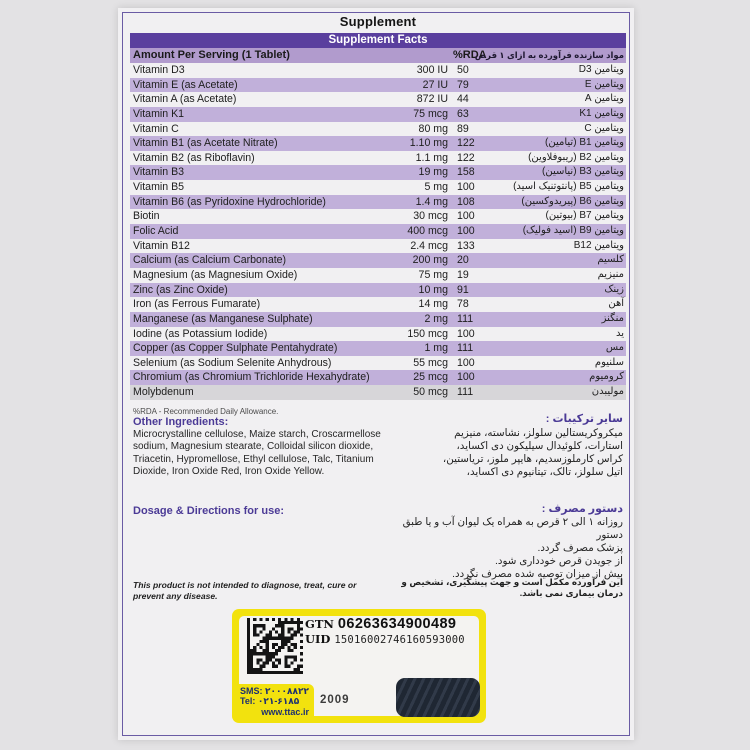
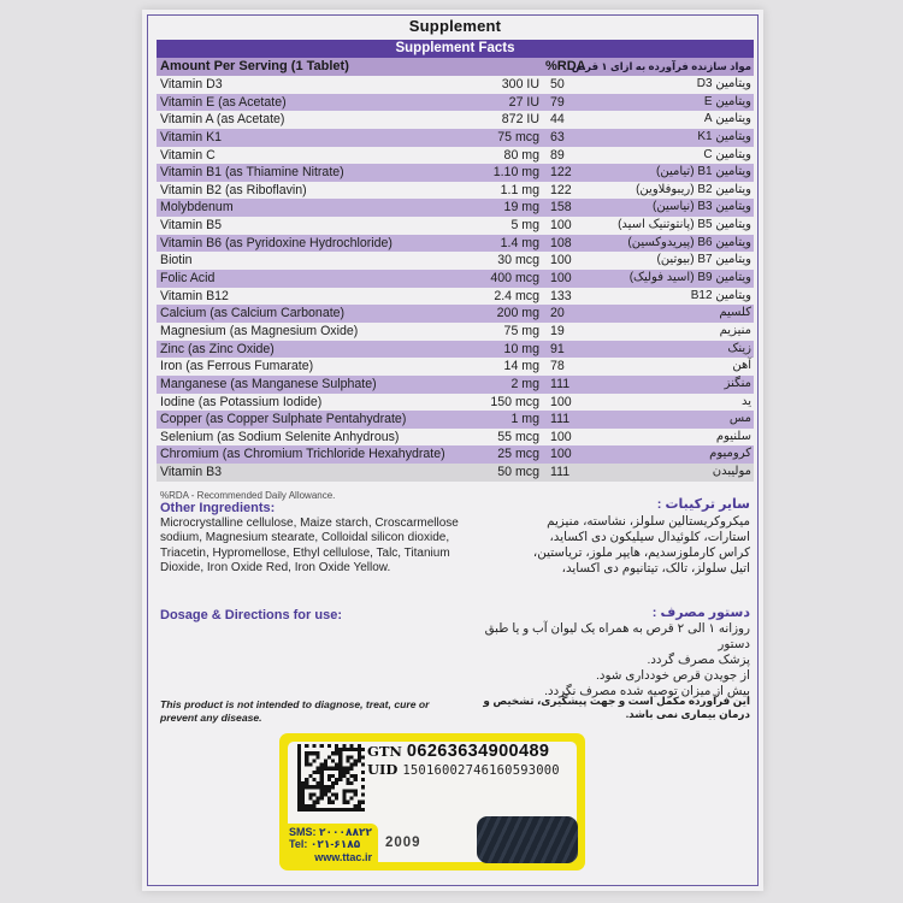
  Supplement
  Supplement Facts
  Amount Per Serving (1 Tablet)
  %RDA
  مواد سازنده فرآورده به ازای ۱ قرص
  Vitamin D3
  300 IU
  50
  ویتامین D3
  Vitamin E (as Acetate)
  27 IU
  79
  ویتامین E
  Vitamin A (as Acetate)
  872 IU
  44
  ویتامین A
  Vitamin K1
  75 mcg
  63
  ویتامین K1
  Vitamin C
  80 mg
  89
  ویتامین C
- Vitamin B1 (as Acetate Nitrate)
+ Vitamin B1 (as Thiamine Nitrate)
  1.10 mg
  122
  ویتامین B1 (تیامین)
  Vitamin B2 (as Riboflavin)
  1.1 mg
  122
  ویتامین B2 (ریبوفلاوین)
- Vitamin B3
+ Molybdenum
  19 mg
  158
  ویتامین B3 (نیاسین)
  Vitamin B5
  5 mg
  100
  ویتامین B5 (پانتوتنیک اسید)
  Vitamin B6 (as Pyridoxine Hydrochloride)
  1.4 mg
  108
  ویتامین B6 (پیریدوکسین)
  Biotin
  30 mcg
  100
  ویتامین B7 (بیوتین)
  Folic Acid
  400 mcg
  100
  ویتامین B9 (اسید فولیک)
  Vitamin B12
  2.4 mcg
  133
  ویتامین B12
  Calcium (as Calcium Carbonate)
  200 mg
  20
  کلسیم
  Magnesium (as Magnesium Oxide)
  75 mg
  19
  منیزیم
  Zinc (as Zinc Oxide)
  10 mg
  91
  زینک
  Iron (as Ferrous Fumarate)
  14 mg
  78
  آهن
  Manganese (as Manganese Sulphate)
  2 mg
  111
  منگنز
  Iodine (as Potassium Iodide)
  150 mcg
  100
  ید
  Copper (as Copper Sulphate Pentahydrate)
  1 mg
  111
  مس
  Selenium (as Sodium Selenite Anhydrous)
  55 mcg
  100
  سلنیوم
  Chromium (as Chromium Trichloride Hexahydrate)
  25 mcg
  100
  کرومیوم
- Molybdenum
+ Vitamin B3
  50 mcg
  111
  مولیبدن
  %RDA - Recommended Daily Allowance.
  Other Ingredients:
  Microcrystalline cellulose, Maize starch, Croscarmellose sodium, Magnesium stearate, Colloidal silicon dioxide, Triacetin, Hypromellose, Ethyl cellulose, Talc, Titanium Dioxide, Iron Oxide Red, Iron Oxide Yellow.
  Dosage & Directions for use:
  This product is not intended to diagnose, treat, cure or prevent any disease.
  سایر ترکیبات :
  میکروکریستالین سلولز، نشاسته، منیزیم
  استارات، کلوئیدال سیلیکون دی اکساید،
  کراس کارملوزسدیم، هایپر ملوز، تریاستین،
  اتیل سلولز، تالک، تیتانیوم دی اکساید،
  دستور مصرف :
  روزانه ۱ الی ۲ قرص به همراه یک لیوان آب و یا طبق دستور
  پزشک مصرف گردد.
  از جویدن قرص خودداری شود.
  بیش از میزان توصیه شده مصرف نگردد.
  این فرآورده مکمل است و جهت پیشگیری، تشخیص و درمان بیماری نمی باشد.
  GTN
  06263634900489
  UID
  15016002746160593000
  2009
  SMS: ۲۰۰۰۸۸۲۲
  Tel: ۰۲۱-۶۱۸۵
  www.ttac.ir
